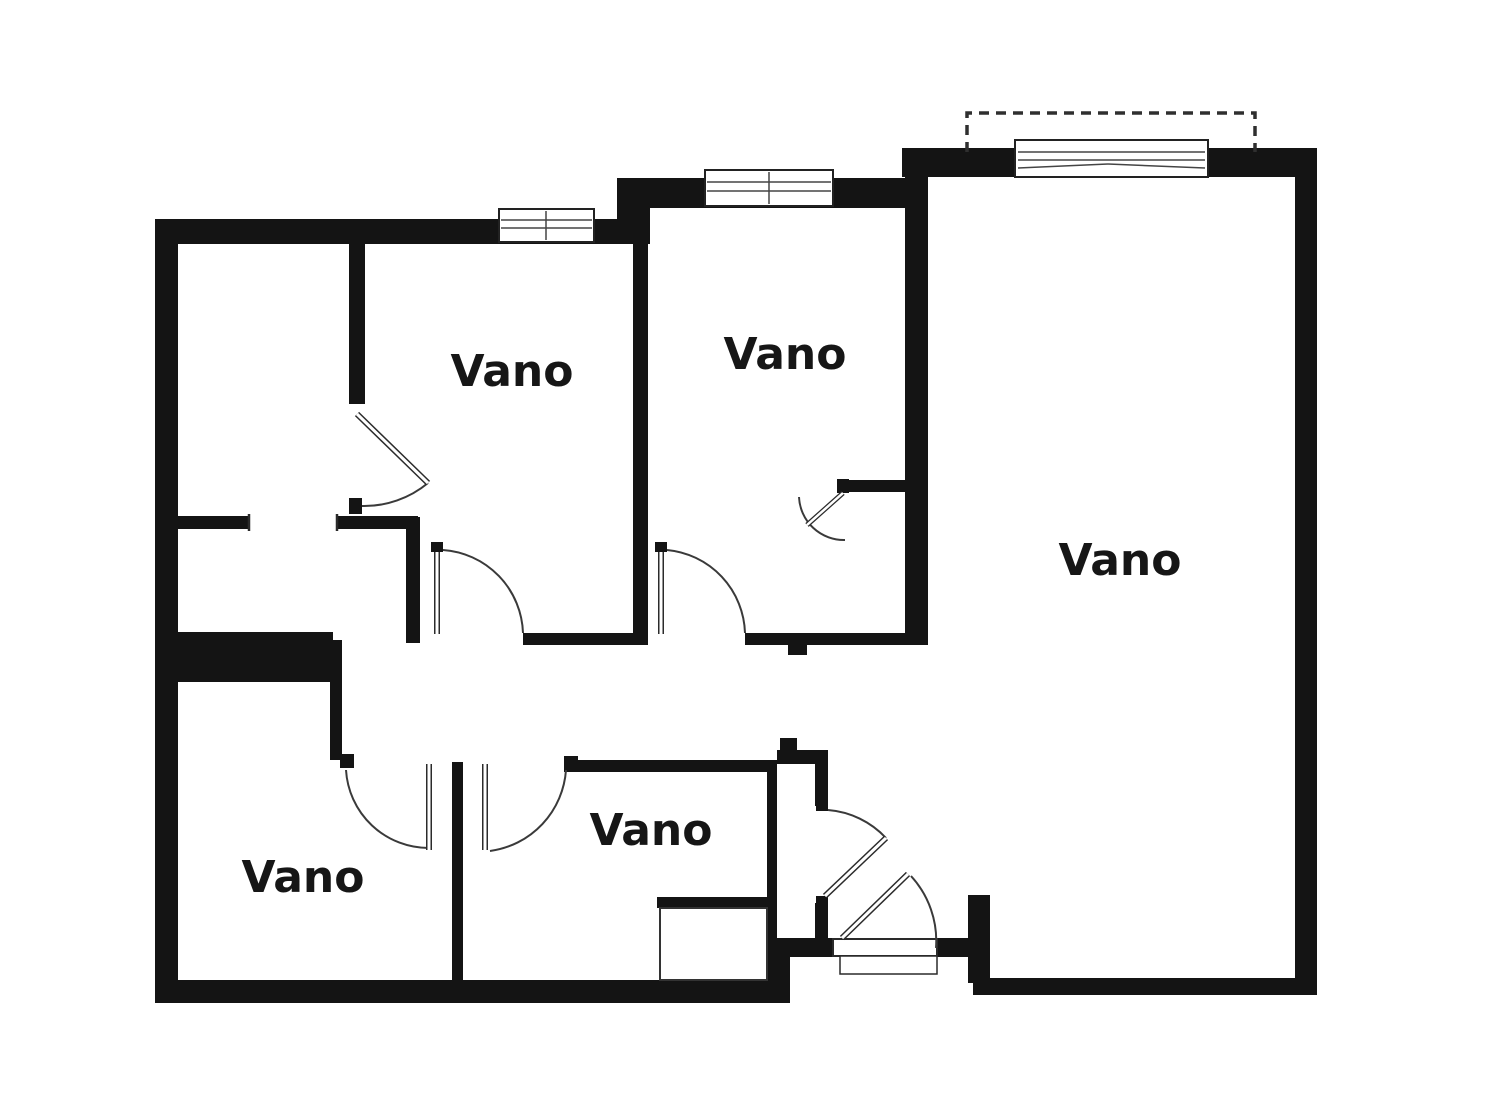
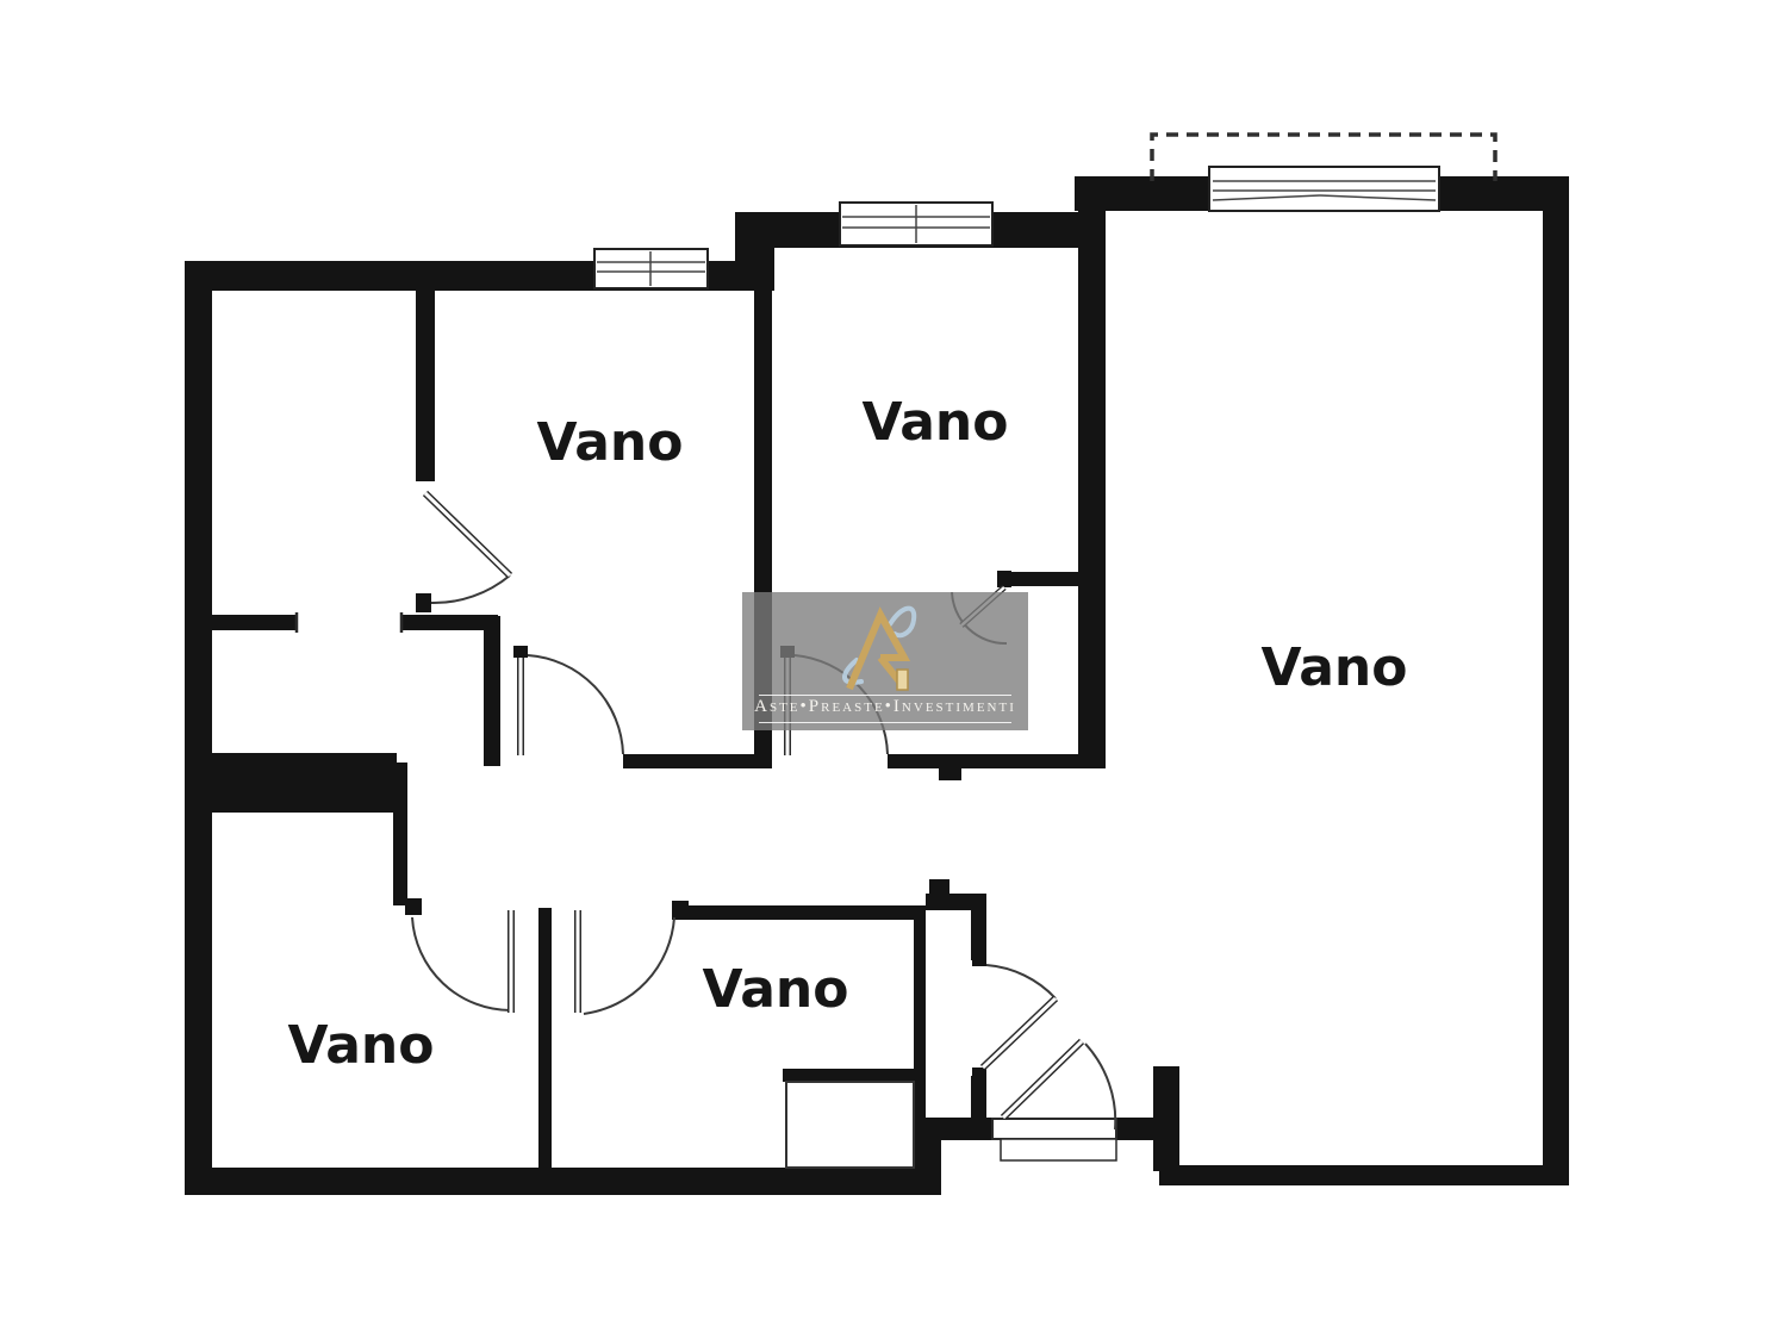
  Vano
  Vano
  Vano
  Vano
  Vano
+ Aste•Preaste•Investimenti
